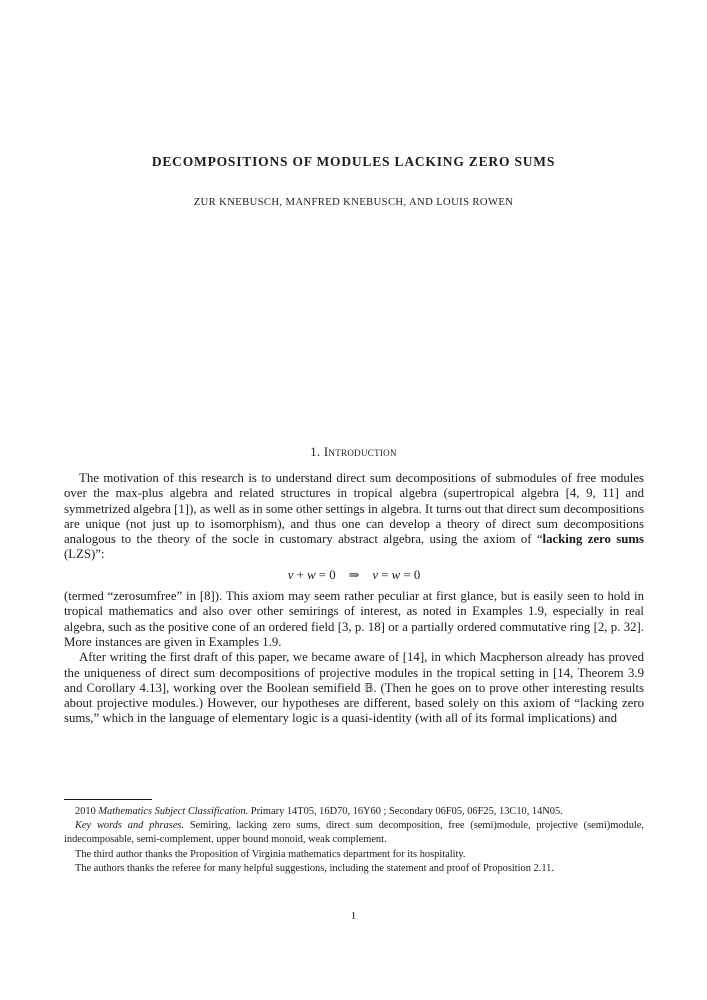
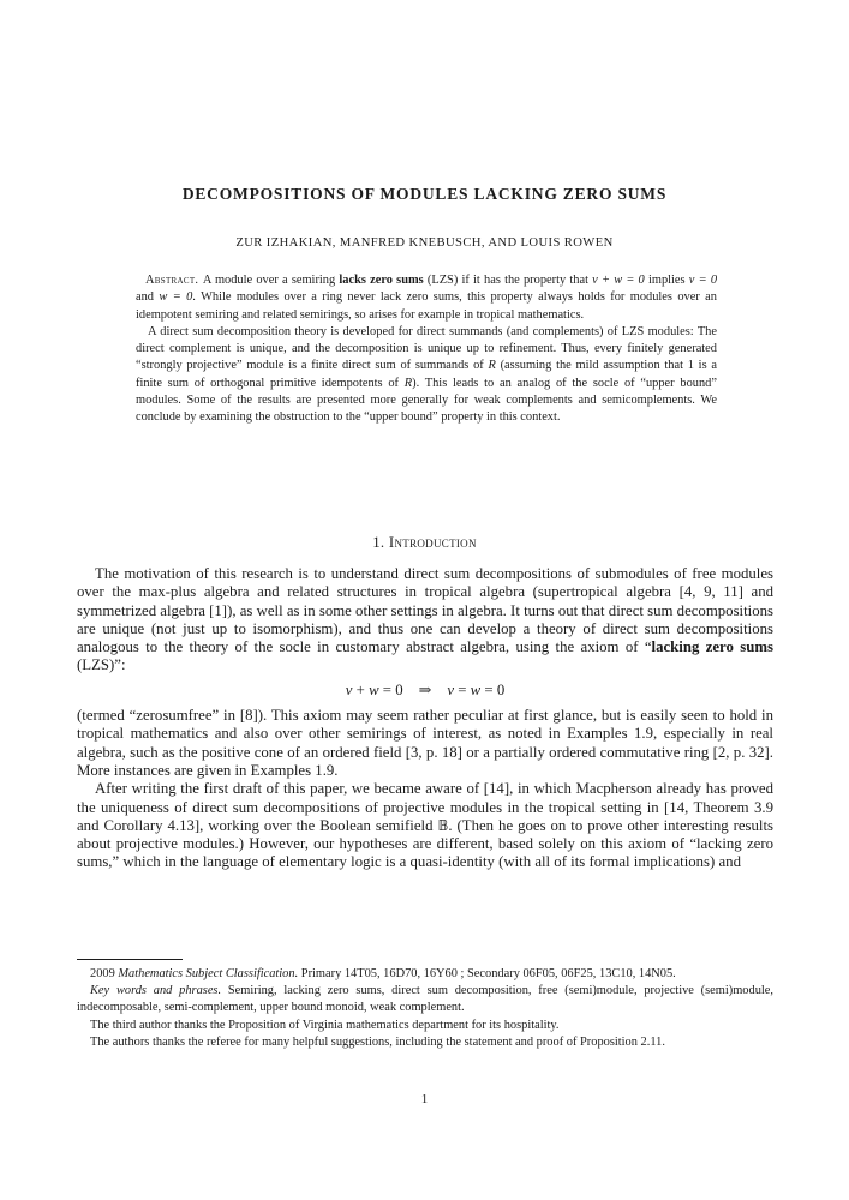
  DECOMPOSITIONS OF MODULES LACKING ZERO SUMS
- ZUR KNEBUSCH, MANFRED KNEBUSCH, AND LOUIS ROWEN
+ ZUR IZHAKIAN, MANFRED KNEBUSCH, AND LOUIS ROWEN
+ Abstract. A module over a semiring lacks zero sums (LZS) if it has the property that v + w = 0 implies v = 0 and w = 0. While modules over a ring never lack zero sums, this property always holds for modules over an idempotent semiring and related semirings, so arises for example in tropical mathematics.
+ A direct sum decomposition theory is developed for direct summands (and complements) of LZS modules: The direct complement is unique, and the decomposition is unique up to refinement. Thus, every finitely generated “strongly projective” module is a finite direct sum of summands of R (assuming the mild assumption that 1 is a finite sum of orthogonal primitive idempotents of R). This leads to an analog of the socle of “upper bound” modules. Some of the results are presented more generally for weak complements and semicomplements. We conclude by examining the obstruction to the “upper bound” property in this context.
  1. Introduction
  The motivation of this research is to understand direct sum decompositions of submodules of free modules over the max-plus algebra and related structures in tropical algebra (supertropical algebra [4, 9, 11] and symmetrized algebra [1]), as well as in some other settings in algebra. It turns out that direct sum decompositions are unique (not just up to isomorphism), and thus one can develop a theory of direct sum decompositions analogous to the theory of the socle in customary abstract algebra, using the axiom of “lacking zero sums (LZS)”:
  v + w = 0 ⇒ v = w = 0
  (termed “zerosumfree” in [8]). This axiom may seem rather peculiar at first glance, but is easily seen to hold in tropical mathematics and also over other semirings of interest, as noted in Examples 1.9, especially in real algebra, such as the positive cone of an ordered field [3, p. 18] or a partially ordered commutative ring [2, p. 32]. More instances are given in Examples 1.9.
  After writing the first draft of this paper, we became aware of [14], in which Macpherson already has proved the uniqueness of direct sum decompositions of projective modules in the tropical setting in [14, Theorem 3.9 and Corollary 4.13], working over the Boolean semifield 𝔹. (Then he goes on to prove other interesting results about projective modules.) However, our hypotheses are different, based solely on this axiom of “lacking zero sums,” which in the language of elementary logic is a quasi-identity (with all of its formal implications) and
- 2010 Mathematics Subject Classification. Primary 14T05, 16D70, 16Y60 ; Secondary 06F05, 06F25, 13C10, 14N05.
+ 2009 Mathematics Subject Classification. Primary 14T05, 16D70, 16Y60 ; Secondary 06F05, 06F25, 13C10, 14N05.
  Key words and phrases. Semiring, lacking zero sums, direct sum decomposition, free (semi)module, projective (semi)module, indecomposable, semi-complement, upper bound monoid, weak complement.
  The third author thanks the Proposition of Virginia mathematics department for its hospitality.
  The authors thanks the referee for many helpful suggestions, including the statement and proof of Proposition 2.11.
  1
